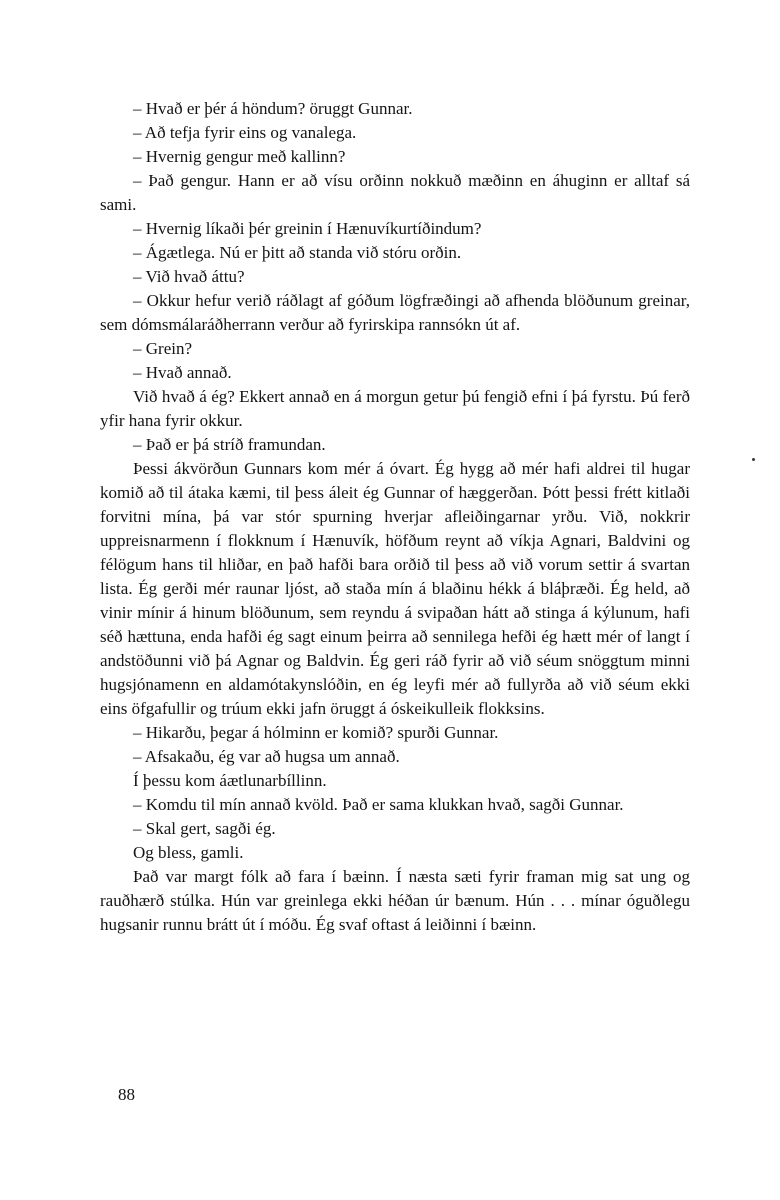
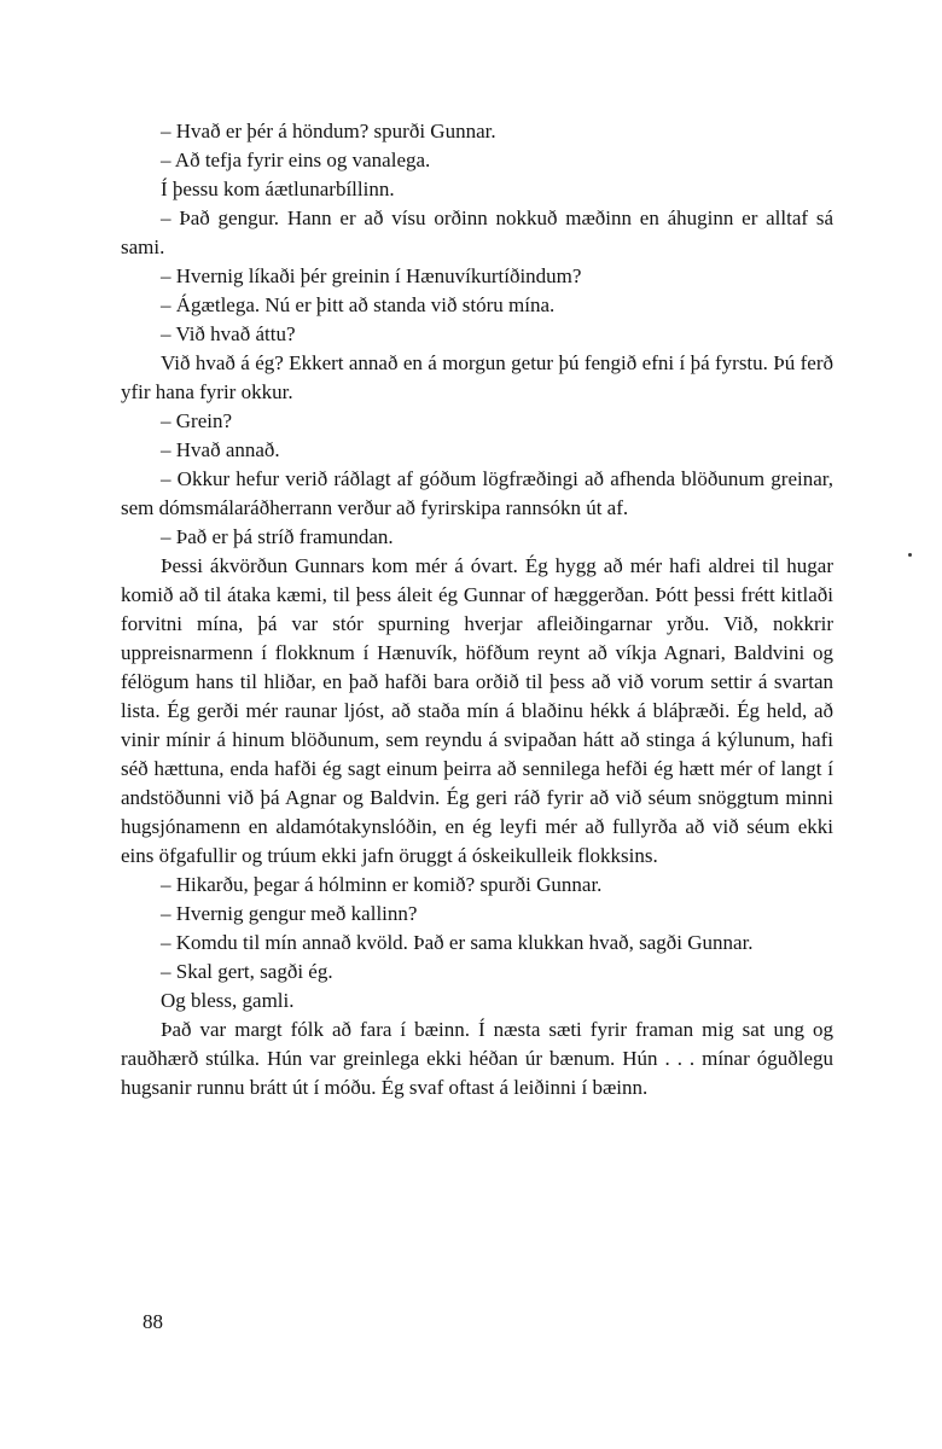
- – Hvað er þér á höndum? öruggt Gunnar.
+ – Hvað er þér á höndum? spurði Gunnar.
  – Að tefja fyrir eins og vanalega.
- – Hvernig gengur með kallinn?
+ Í þessu kom áætlunarbíllinn.
  – Það gengur. Hann er að vísu orðinn nokkuð mæðinn en áhuginn er alltaf sá sami.
  – Hvernig líkaði þér greinin í Hænuvíkurtíðindum?
- – Ágætlega. Nú er þitt að standa við stóru orðin.
+ – Ágætlega. Nú er þitt að standa við stóru mína.
  – Við hvað áttu?
- – Okkur hefur verið ráðlagt af góðum lögfræðingi að afhenda blöðunum greinar, sem dómsmálaráðherrann verður að fyrirskipa rannsókn út af.
+ Við hvað á ég? Ekkert annað en á morgun getur þú fengið efni í þá fyrstu. Þú ferð yfir hana fyrir okkur.
  – Grein?
  – Hvað annað.
- Við hvað á ég? Ekkert annað en á morgun getur þú fengið efni í þá fyrstu. Þú ferð yfir hana fyrir okkur.
+ – Okkur hefur verið ráðlagt af góðum lögfræðingi að afhenda blöðunum greinar, sem dómsmálaráðherrann verður að fyrirskipa rannsókn út af.
  – Það er þá stríð framundan.
  Þessi ákvörðun Gunnars kom mér á óvart. Ég hygg að mér hafi aldrei til hugar komið að til átaka kæmi, til þess áleit ég Gunnar of hæggerðan. Þótt þessi frétt kitlaði forvitni mína, þá var stór spurning hverjar afleiðingarnar yrðu. Við, nokkrir uppreisnarmenn í flokknum í Hænuvík, höfðum reynt að víkja Agnari, Baldvini og félögum hans til hliðar, en það hafði bara orðið til þess að við vorum settir á svart­an lista. Ég gerði mér raunar ljóst, að staða mín á blaðinu hékk á bláþræði. Ég held, að vinir mínir á hinum blöðunum, sem reyndu á svipaðan hátt að stinga á kýlunum, hafi séð hættuna, enda hafði ég sagt einum þeirra að sennilega hefði ég hætt mér of langt í andstöðunni við þá Agnar og Baldvin. Ég geri ráð fyrir að við séum snöggtum minni hugsjónamenn en aldamótakynslóðin, en ég leyfi mér að fullyrða að við séum ekki eins öfgafullir og trúum ekki jafn öruggt á óskeikulleik flokksins.
  – Hikarðu, þegar á hólminn er komið? spurði Gunnar.
- – Afsakaðu, ég var að hugsa um annað.
- Í þessu kom áætlunarbíllinn.
+ – Hvernig gengur með kallinn?
  – Komdu til mín annað kvöld. Það er sama klukkan hvað, sagði Gunnar.
  – Skal gert, sagði ég.
  Og bless, gamli.
  Það var margt fólk að fara í bæinn. Í næsta sæti fyrir framan mig sat ung og rauðhærð stúlka. Hún var greinlega ekki héðan úr bænum. Hún . . . mínar óguð­legu hugsanir runnu brátt út í móðu. Ég svaf oftast á leiðinni í bæinn.
  88
